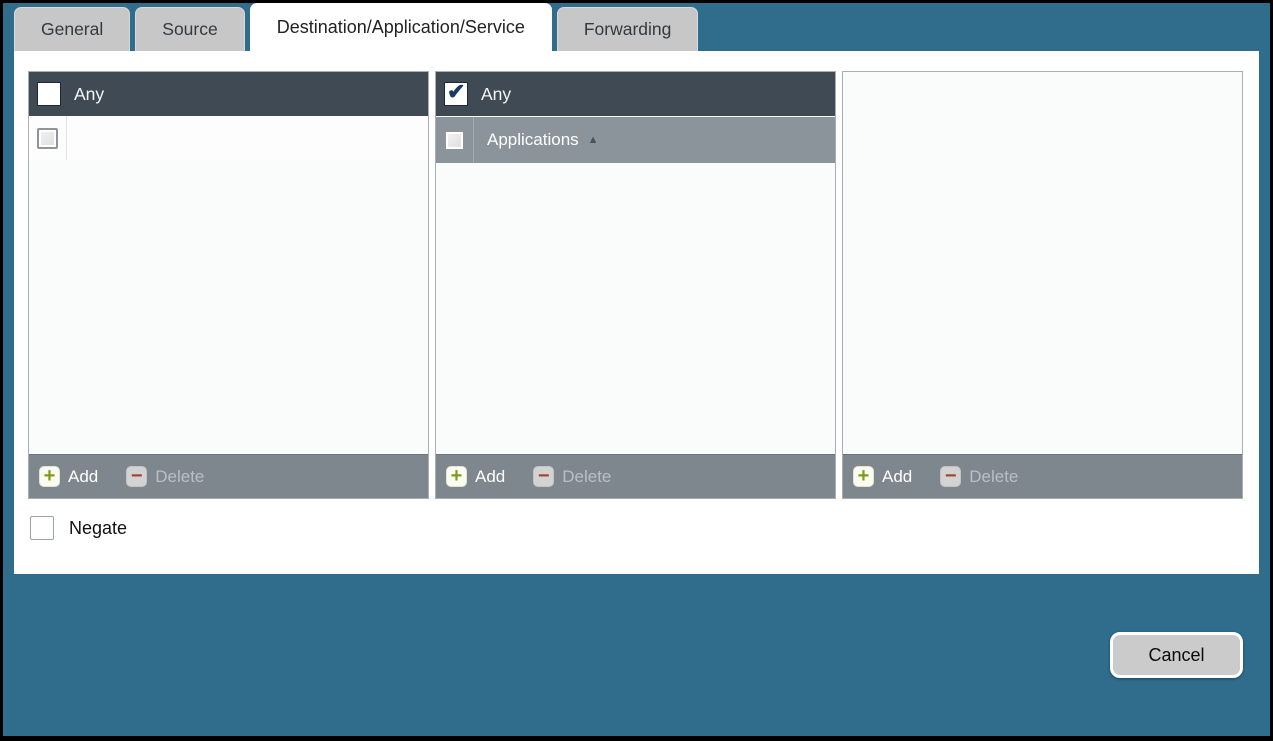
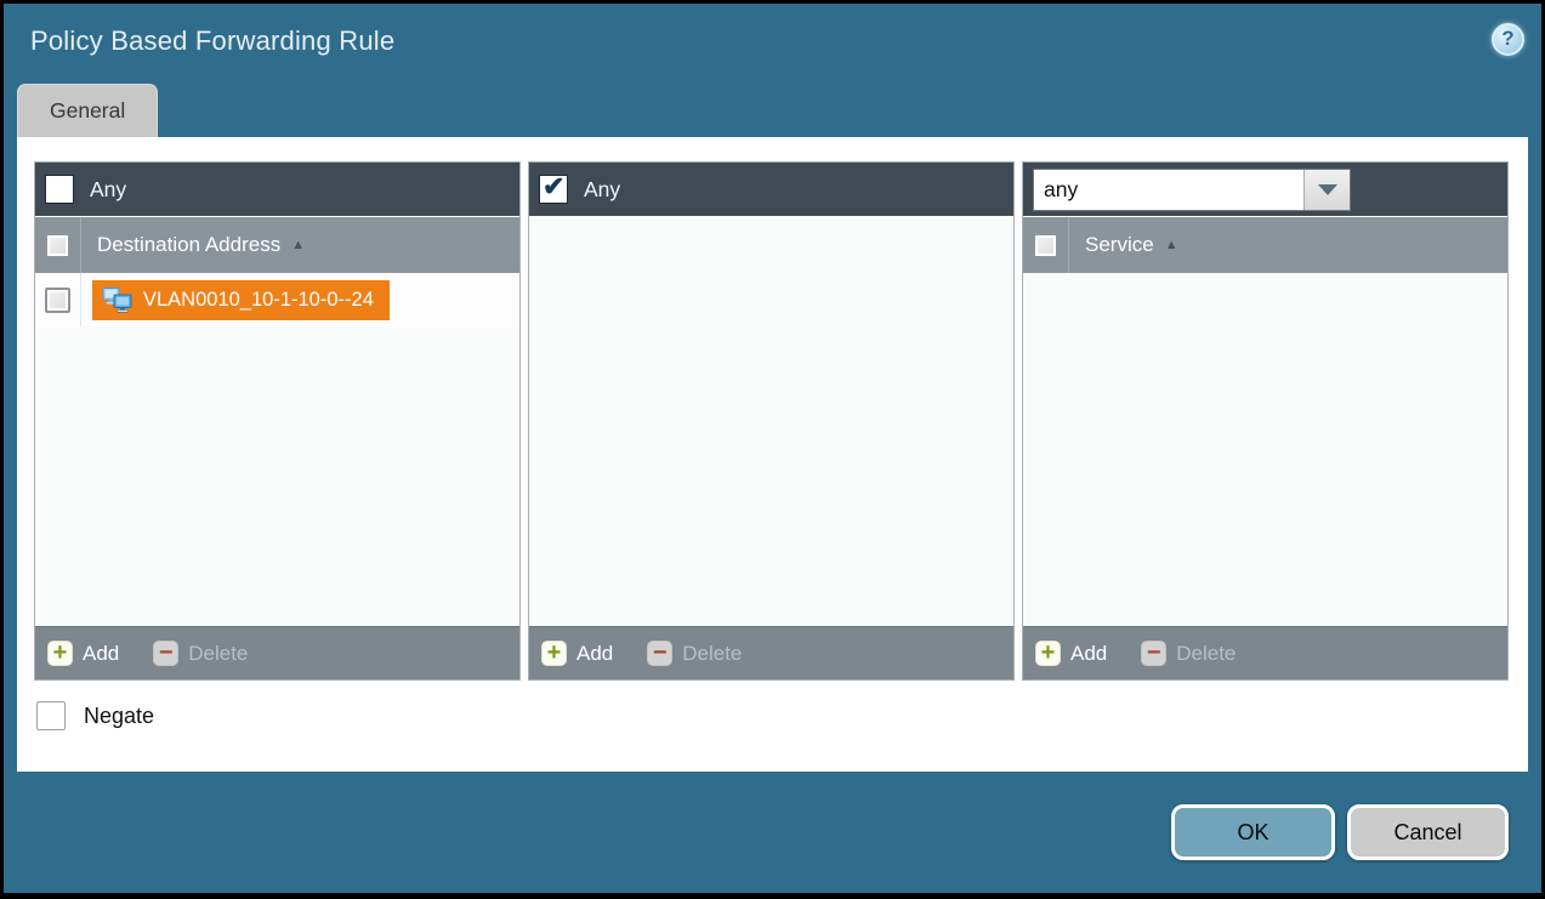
+ Policy Based Forwarding Rule
  General
- Source
- Destination/Application/Service
- Forwarding
  Any
+ Destination Address
+ VLAN0010_10-1-10-0--24
  Add
  Delete
  Any
- Applications
  Add
  Delete
+ any
+ Service
  Add
  Delete
  Negate
+ OK
  Cancel
